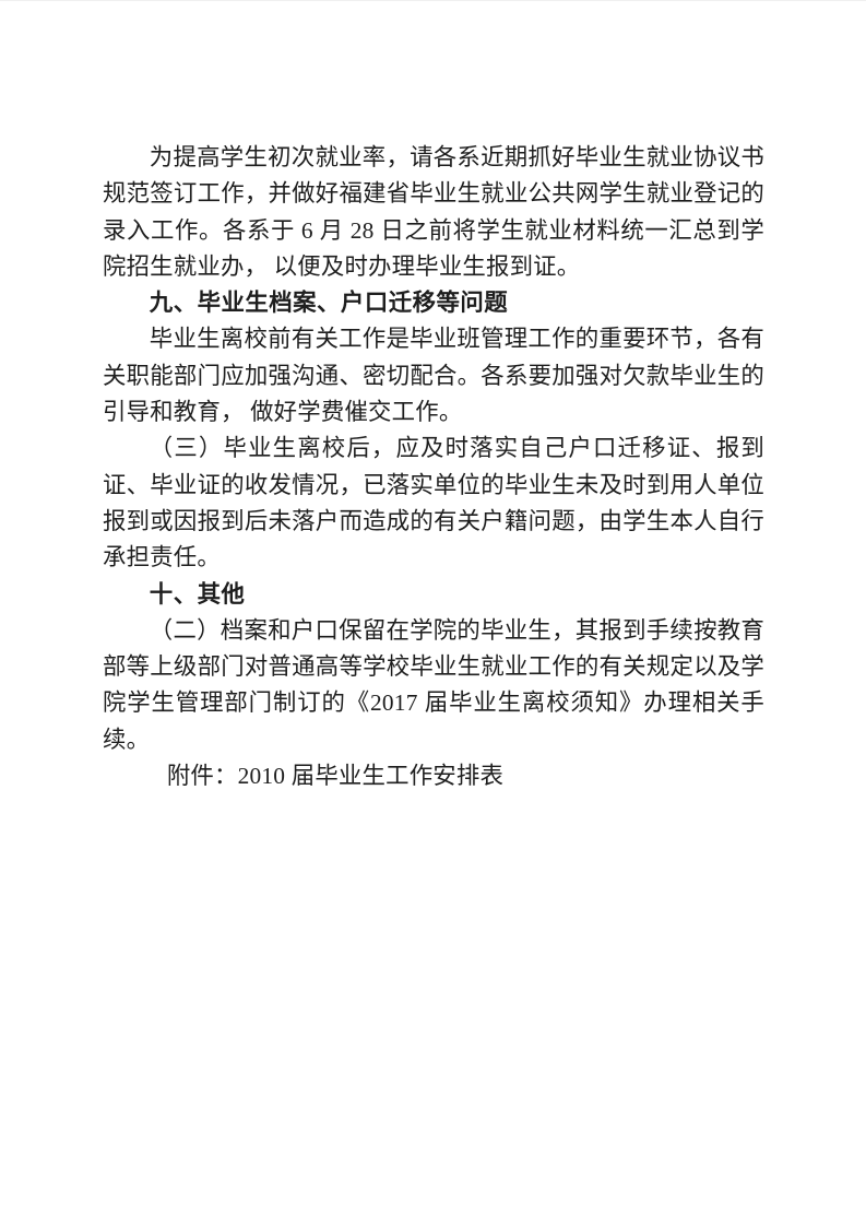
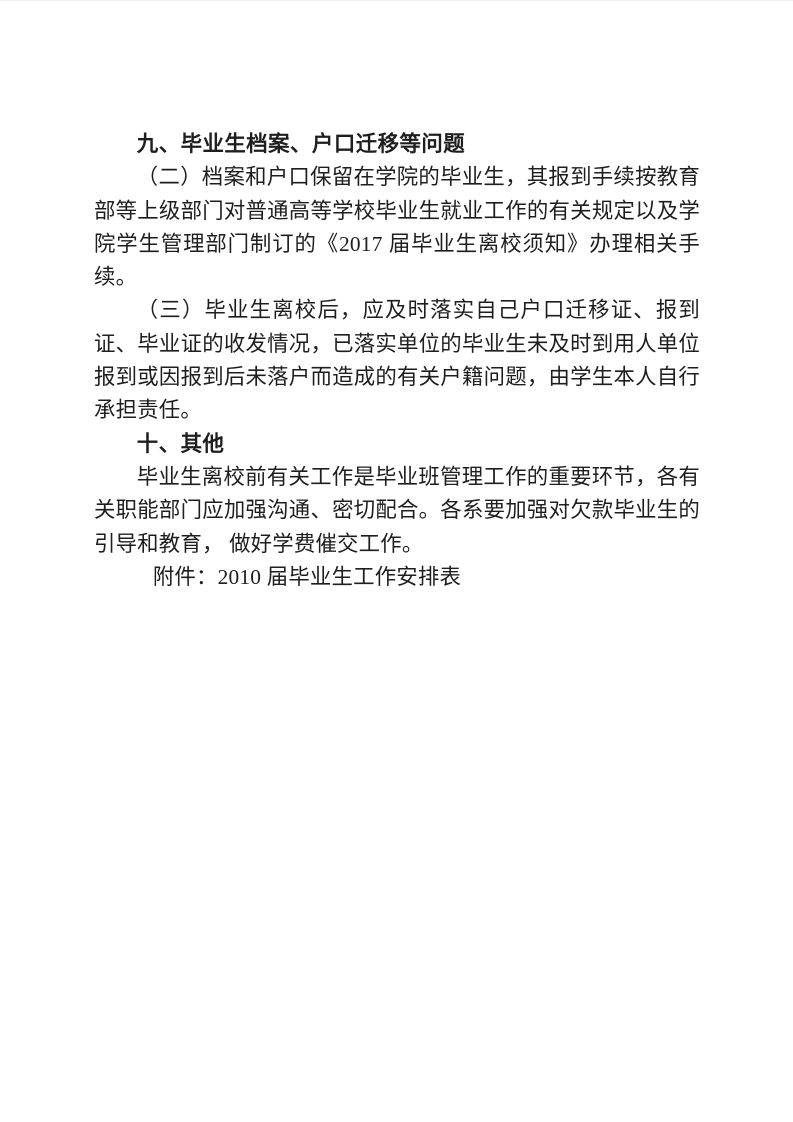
- 为提高学生初次就业率，请各系近期抓好毕业生就业协议书规范签订工作，并做好福建省毕业生就业公共网学生就业登记的录入工作。各系于 6 月 28 日之前将学生就业材料统一汇总到学院招生就业办， 以便及时办理毕业生报到证。
  九、毕业生档案、户口迁移等问题
- 毕业生离校前有关工作是毕业班管理工作的重要环节，各有关职能部门应加强沟通、密切配合。各系要加强对欠款毕业生的引导和教育， 做好学费催交工作。
+ （二）档案和户口保留在学院的毕业生，其报到手续按教育部等上级部门对普通高等学校毕业生就业工作的有关规定以及学院学生管理部门制订的《2017 届毕业生离校须知》办理相关手续。
  （三）毕业生离校后，应及时落实自己户口迁移证、报到证、毕业证的收发情况，已落实单位的毕业生未及时到用人单位报到或因报到后未落户而造成的有关户籍问题，由学生本人自行承担责任。
  十、其他
- （二）档案和户口保留在学院的毕业生，其报到手续按教育部等上级部门对普通高等学校毕业生就业工作的有关规定以及学院学生管理部门制订的《2017 届毕业生离校须知》办理相关手续。
+ 毕业生离校前有关工作是毕业班管理工作的重要环节，各有关职能部门应加强沟通、密切配合。各系要加强对欠款毕业生的引导和教育， 做好学费催交工作。
  附件：2010 届毕业生工作安排表
